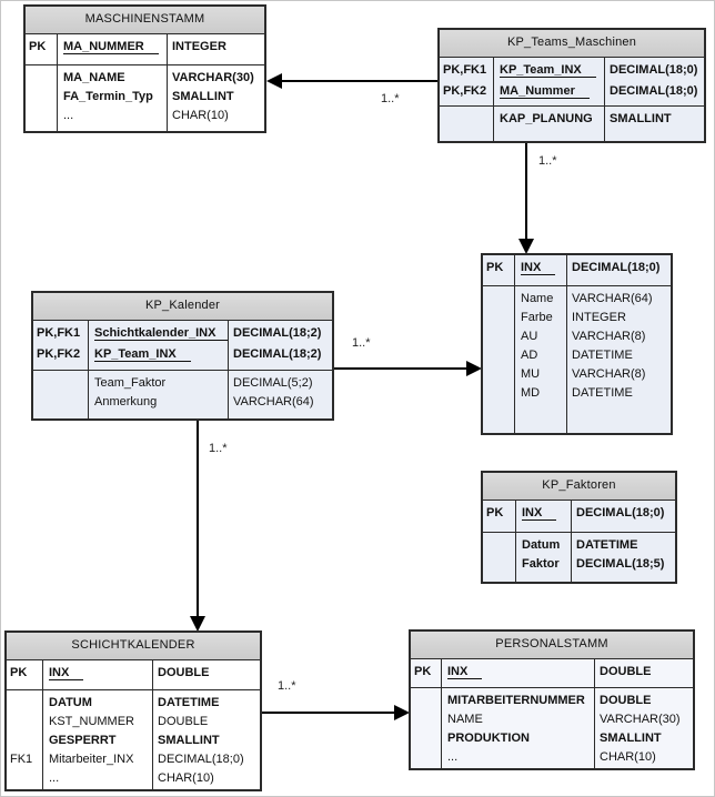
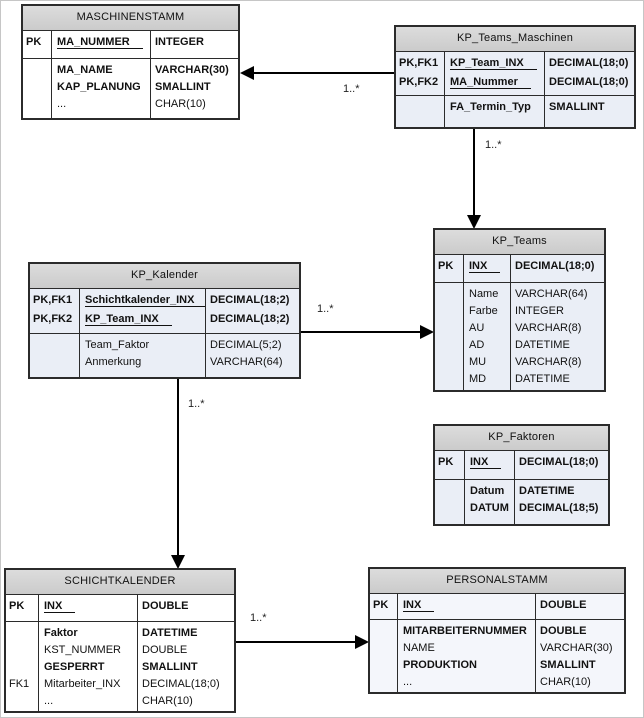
  1..*
  1..*
  1..*
  1..*
  1..*
  MASCHINENSTAMM
  PK
  MA_NUMMER
  INTEGER
  MA_NAME
- FA_Termin_Typ
+ KAP_PLANUNG
  ...
  VARCHAR(30)
  SMALLINT
  CHAR(10)
  KP_Teams_Maschinen
  PK,FK1
  PK,FK2
  KP_Team_INX
  MA_Nummer
  DECIMAL(18;0)
  DECIMAL(18;0)
- KAP_PLANUNG
+ FA_Termin_Typ
  SMALLINT
+ KP_Teams
  PK
  INX
  DECIMAL(18;0)
  Name
  Farbe
  AU
  AD
  MU
  MD
  VARCHAR(64)
  INTEGER
  VARCHAR(8)
  DATETIME
  VARCHAR(8)
  DATETIME
  KP_Kalender
  PK,FK1
  PK,FK2
  Schichtkalender_INX
  KP_Team_INX
  DECIMAL(18;2)
  DECIMAL(18;2)
  Team_Faktor
  Anmerkung
  DECIMAL(5;2)
  VARCHAR(64)
  KP_Faktoren
  PK
  INX
  DECIMAL(18;0)
  Datum
- Faktor
+ DATUM
  DATETIME
  DECIMAL(18;5)
  SCHICHTKALENDER
  PK
  INX
  DOUBLE
  FK1
- DATUM
+ Faktor
  KST_NUMMER
  GESPERRT
  Mitarbeiter_INX
  ...
  DATETIME
  DOUBLE
  SMALLINT
  DECIMAL(18;0)
  CHAR(10)
  PERSONALSTAMM
  PK
  INX
  DOUBLE
  MITARBEITERNUMMER
  NAME
  PRODUKTION
  ...
  DOUBLE
  VARCHAR(30)
  SMALLINT
  CHAR(10)
